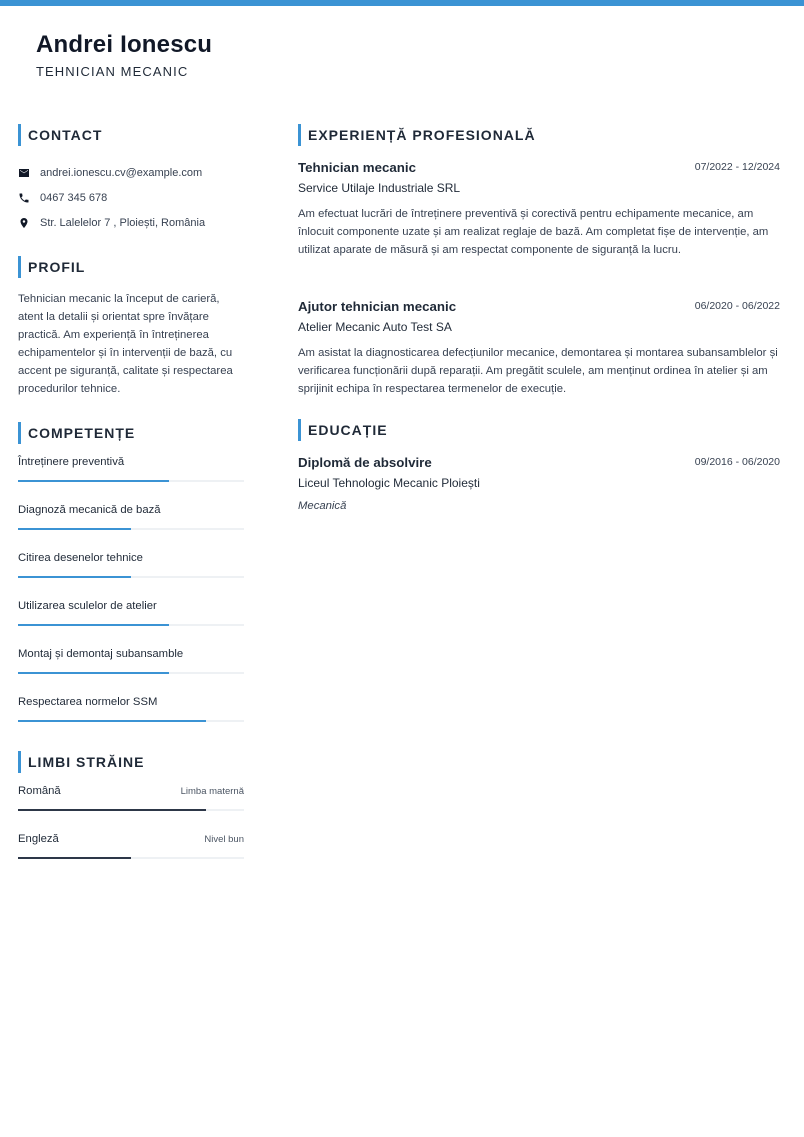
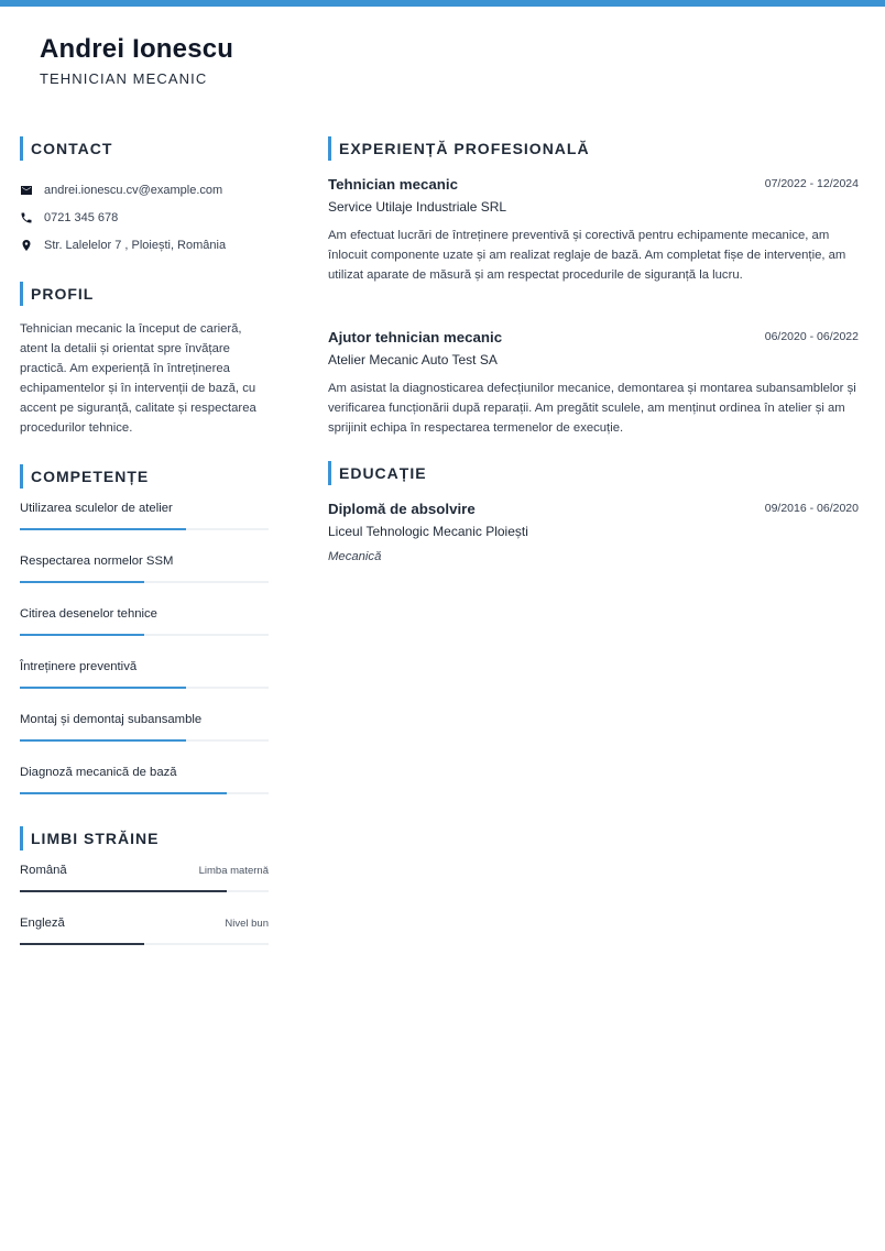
  Andrei Ionescu
  TEHNICIAN MECANIC
  CONTACT
  andrei.ionescu.cv@example.com
- 0467 345 678
+ 0721 345 678
  Str. Lalelelor 7 , Ploiești, România
  PROFIL
  Tehnician mecanic la început de carieră, atent la detalii și orientat spre învățare practică. Am experiență în întreținerea echipamentelor și în intervenții de bază, cu accent pe siguranță, calitate și respectarea procedurilor tehnice.
  COMPETENȚE
- Întreținere preventivă
+ Utilizarea sculelor de atelier
- Diagnoză mecanică de bază
+ Respectarea normelor SSM
  Citirea desenelor tehnice
- Utilizarea sculelor de atelier
+ Întreținere preventivă
  Montaj și demontaj subansamble
- Respectarea normelor SSM
+ Diagnoză mecanică de bază
  LIMBI STRĂINE
  Română
  Limba maternă
  Engleză
  Nivel bun
  EXPERIENȚĂ PROFESIONALĂ
  Tehnician mecanic
  07/2022 - 12/2024
  Service Utilaje Industriale SRL
- Am efectuat lucrări de întreținere preventivă și corectivă pentru echipamente mecanice, am înlocuit componente uzate și am realizat reglaje de bază. Am completat fișe de intervenție, am utilizat aparate de măsură și am respectat componente de siguranță la lucru.
+ Am efectuat lucrări de întreținere preventivă și corectivă pentru echipamente mecanice, am înlocuit componente uzate și am realizat reglaje de bază. Am completat fișe de intervenție, am utilizat aparate de măsură și am respectat procedurile de siguranță la lucru.
  Ajutor tehnician mecanic
  06/2020 - 06/2022
  Atelier Mecanic Auto Test SA
  Am asistat la diagnosticarea defecțiunilor mecanice, demontarea și montarea subansamblelor și verificarea funcționării după reparații. Am pregătit sculele, am menținut ordinea în atelier și am sprijinit echipa în respectarea termenelor de execuție.
  EDUCAȚIE
  Diplomă de absolvire
  09/2016 - 06/2020
  Liceul Tehnologic Mecanic Ploiești
  Mecanică
